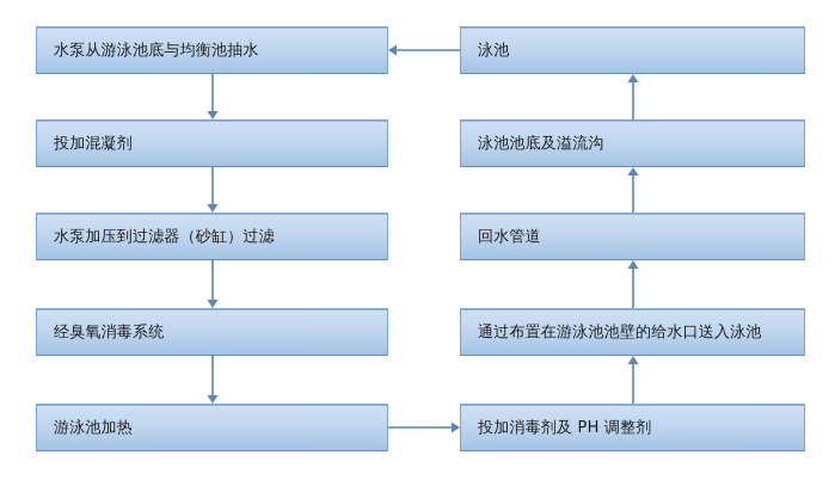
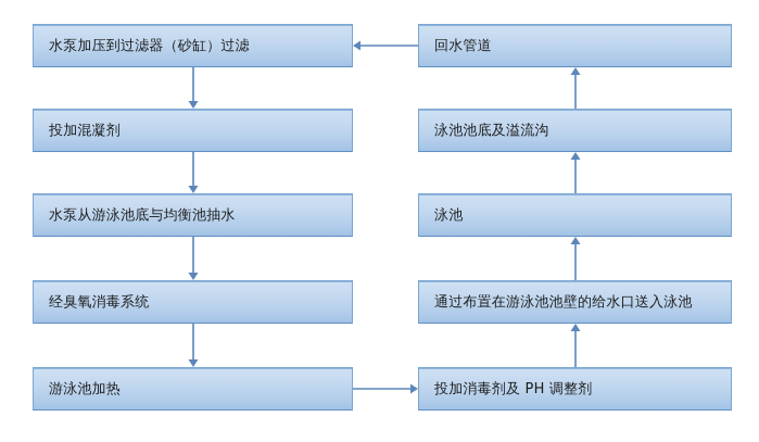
- 水泵从游泳池底与均衡池抽水
+ 水泵加压到过滤器（砂缸）过滤
  投加混凝剂
- 水泵加压到过滤器（砂缸）过滤
+ 水泵从游泳池底与均衡池抽水
  经臭氧消毒系统
  游泳池加热
- 泳池
+ 回水管道
  泳池池底及溢流沟
- 回水管道
+ 泳池
  通过布置在游泳池池壁的给水口送入泳池
  投加消毒剂及 PH 调整剂
